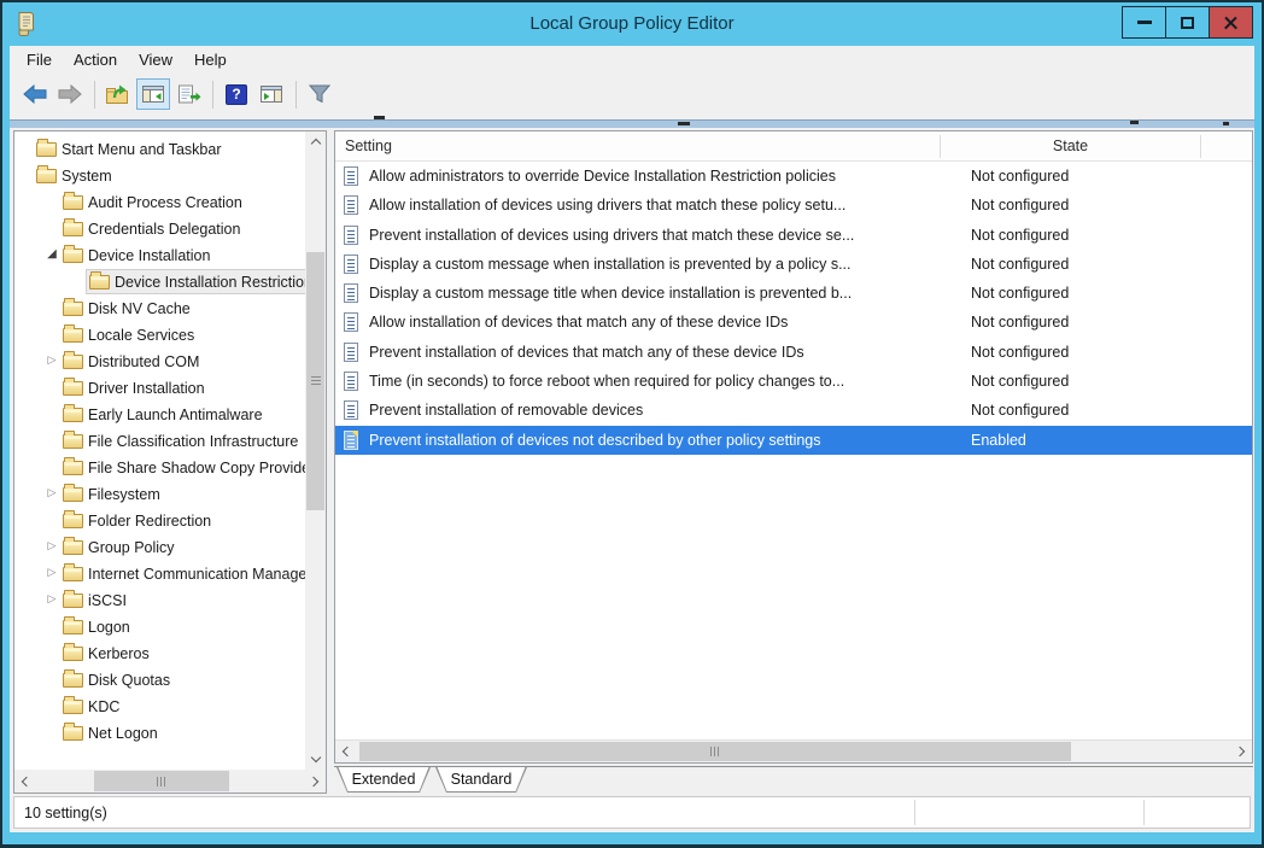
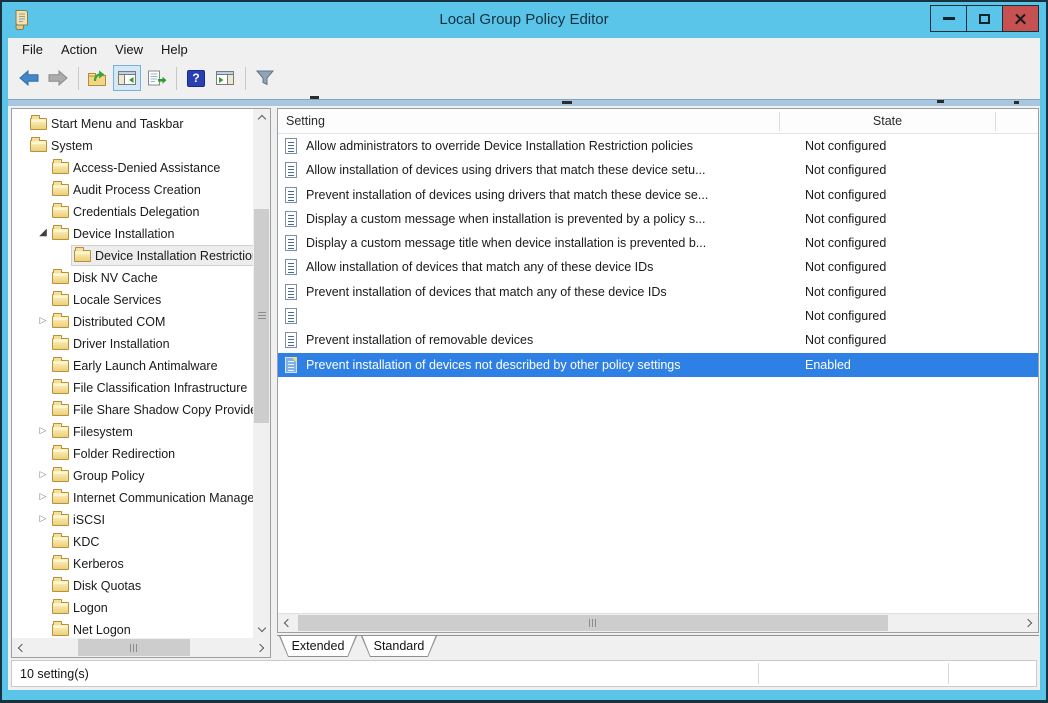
  Local Group Policy Editor
  File
  Action
  View
  Help
  ?
  Start Menu and Taskbar
  System
+ Access-Denied Assistance
  Audit Process Creation
  Credentials Delegation
  ◢
  Device Installation
  Device Installation Restrictio
  Disk NV Cache
  Locale Services
  ▷
  Distributed COM
  Driver Installation
  Early Launch Antimalware
  File Classification Infrastructure
  File Share Shadow Copy Provid
  ▷
  Filesystem
  Folder Redirection
  ▷
  Group Policy
  ▷
  Internet Communication Manage
  ▷
  iSCSI
- Logon
+ KDC
  Kerberos
  Disk Quotas
- KDC
+ Logon
  Net Logon
  Setting
  State
  Allow administrators to override Device Installation Restriction policies
  Not configured
- Allow installation of devices using drivers that match these policy setu...
+ Allow installation of devices using drivers that match these device setu...
  Not configured
  Prevent installation of devices using drivers that match these device se...
  Not configured
  Display a custom message when installation is prevented by a policy s...
  Not configured
  Display a custom message title when device installation is prevented b...
  Not configured
  Allow installation of devices that match any of these device IDs
  Not configured
  Prevent installation of devices that match any of these device IDs
  Not configured
- Time (in seconds) to force reboot when required for policy changes to...
  Not configured
  Prevent installation of removable devices
  Not configured
  Prevent installation of devices not described by other policy settings
  Enabled
  Extended
  Standard
  10 setting(s)
